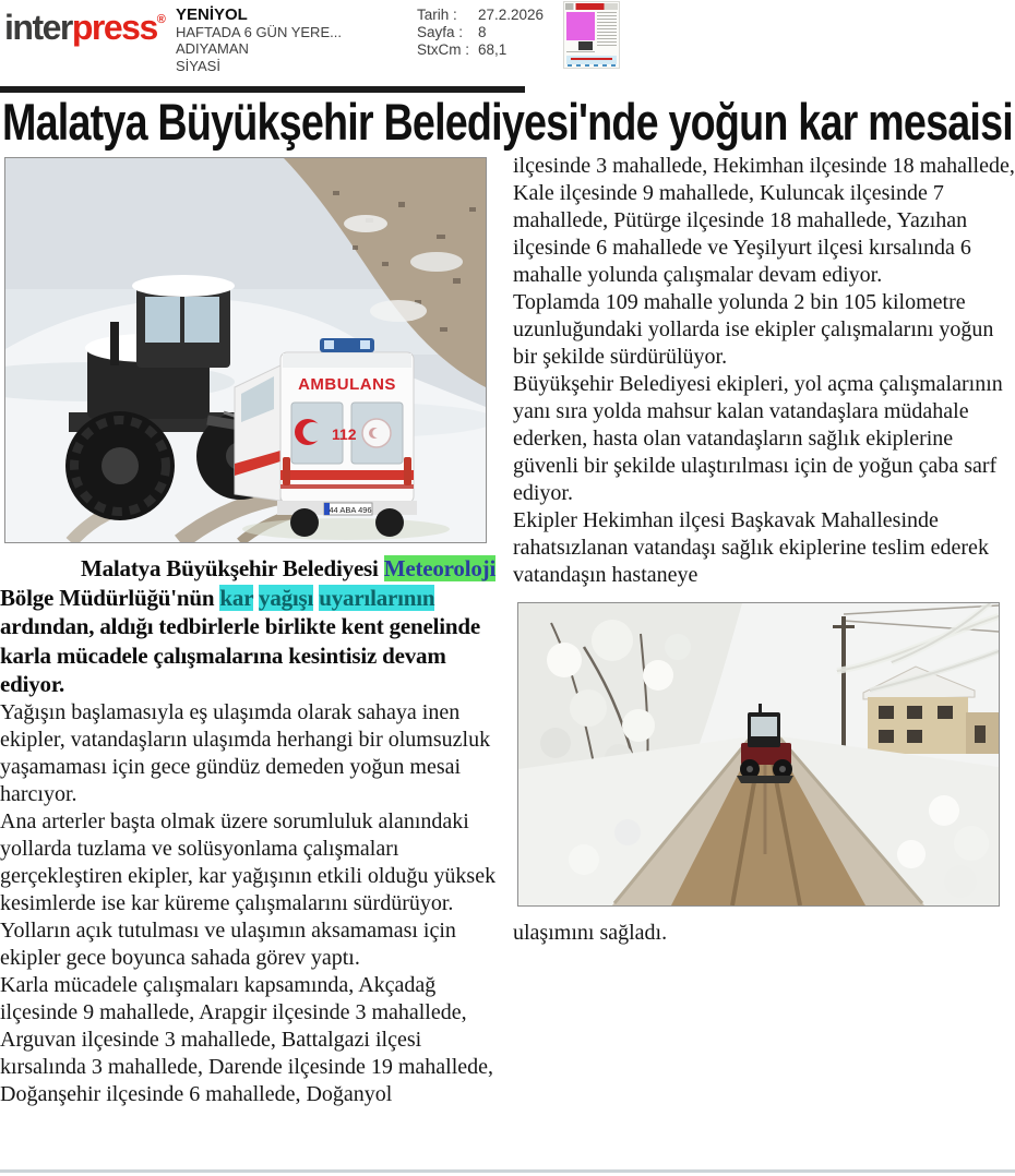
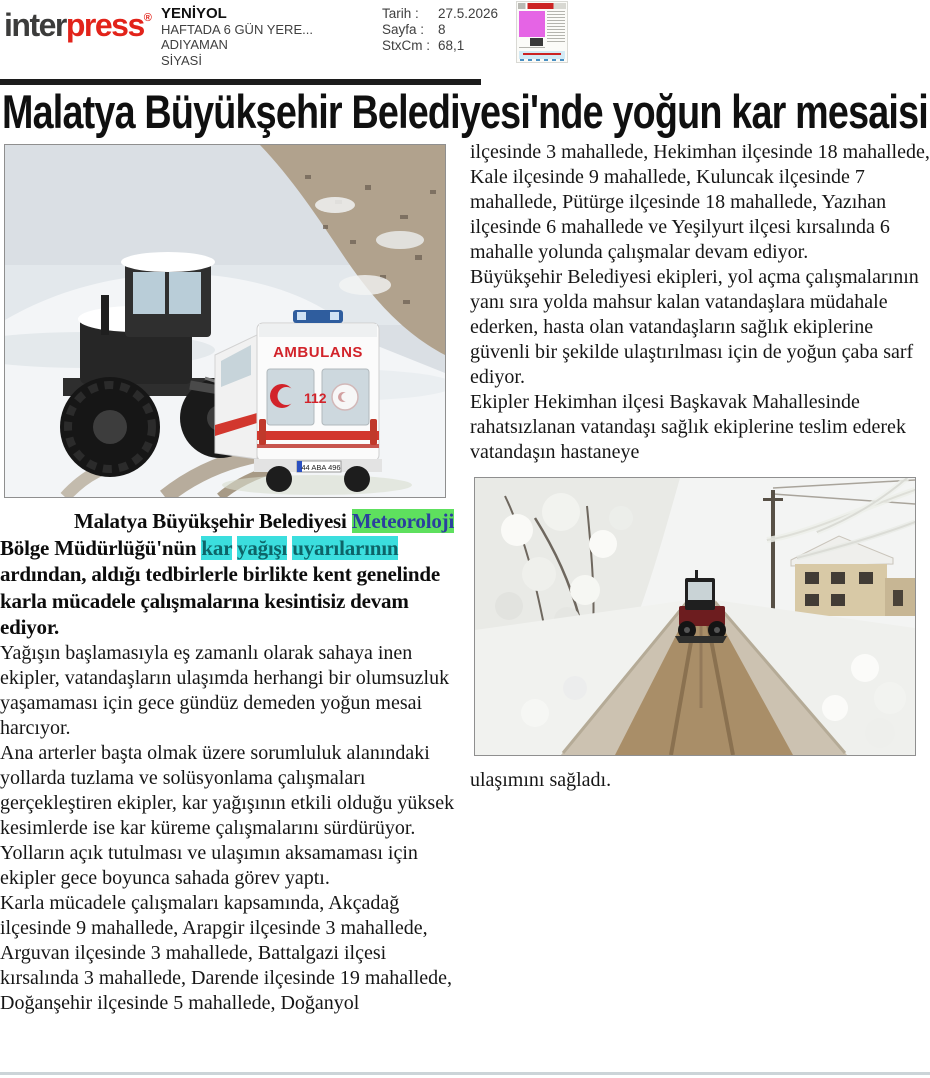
  interpress®
  YENİYOL
  HAFTADA 6 GÜN YERE...
  ADIYAMAN
  SİYASİ
  Tarih :
- 27.2.2026
+ 27.5.2026
  Sayfa :
  8
  StxCm :
  68,1
  Malatya Büyükşehir Belediyesi'nde yoğun kar mesaisi
  AMBULANS
  112
  44 ABA 496
  Malatya Büyükşehir Belediyesi Meteoroloji Bölge Müdürlüğü'nün kar yağışı uyarılarının ardından, aldığı tedbirlerle birlikte kent genelinde karla mücadele çalışmalarına kesintisiz devam ediyor.
- Yağışın başlamasıyla eş ulaşımda olarak sahaya inen ekipler, vatandaşların ulaşımda herhangi bir olumsuzluk yaşamaması için gece gündüz demeden yoğun mesai harcıyor.
+ Yağışın başlamasıyla eş zamanlı olarak sahaya inen ekipler, vatandaşların ulaşımda herhangi bir olumsuzluk yaşamaması için gece gündüz demeden yoğun mesai harcıyor.
  Ana arterler başta olmak üzere sorumluluk alanındaki yollarda tuzlama ve solüsyonlama çalışmaları gerçekleştiren ekipler, kar yağışının etkili olduğu yüksek kesimlerde ise kar küreme çalışmalarını sürdürüyor. Yolların açık tutulması ve ulaşımın aksamaması için ekipler gece boyunca sahada görev yaptı.
- Karla mücadele çalışmaları kapsamında, Akçadağ ilçesinde 9 mahallede, Arapgir ilçesinde 3 mahallede, Arguvan ilçesinde 3 mahallede, Battalgazi ilçesi kırsalında 3 mahallede, Darende ilçesinde 19 mahallede, Doğanşehir ilçesinde 6 mahallede, Doğanyol
+ Karla mücadele çalışmaları kapsamında, Akçadağ ilçesinde 9 mahallede, Arapgir ilçesinde 3 mahallede, Arguvan ilçesinde 3 mahallede, Battalgazi ilçesi kırsalında 3 mahallede, Darende ilçesinde 19 mahallede, Doğanşehir ilçesinde 5 mahallede, Doğanyol
  ilçesinde 3 mahallede, Hekimhan ilçesinde 18 mahallede, Kale ilçesinde 9 mahallede, Kuluncak ilçesinde 7 mahallede, Pütürge ilçesinde 18 mahallede, Yazıhan ilçesinde 6 mahallede ve Yeşilyurt ilçesi kırsalında 6 mahalle yolunda çalışmalar devam ediyor.
- Toplamda 109 mahalle yolunda 2 bin 105 kilometre uzunluğundaki yollarda ise ekipler çalışmalarını yoğun bir şekilde sürdürülüyor.
  Büyükşehir Belediyesi ekipleri, yol açma çalışmalarının yanı sıra yolda mahsur kalan vatandaşlara müdahale ederken, hasta olan vatandaşların sağlık ekiplerine güvenli bir şekilde ulaştırılması için de yoğun çaba sarf ediyor.
  Ekipler Hekimhan ilçesi Başkavak Mahallesinde rahatsızlanan vatandaşı sağlık ekiplerine teslim ederek vatandaşın hastaneye
  ulaşımını sağladı.
